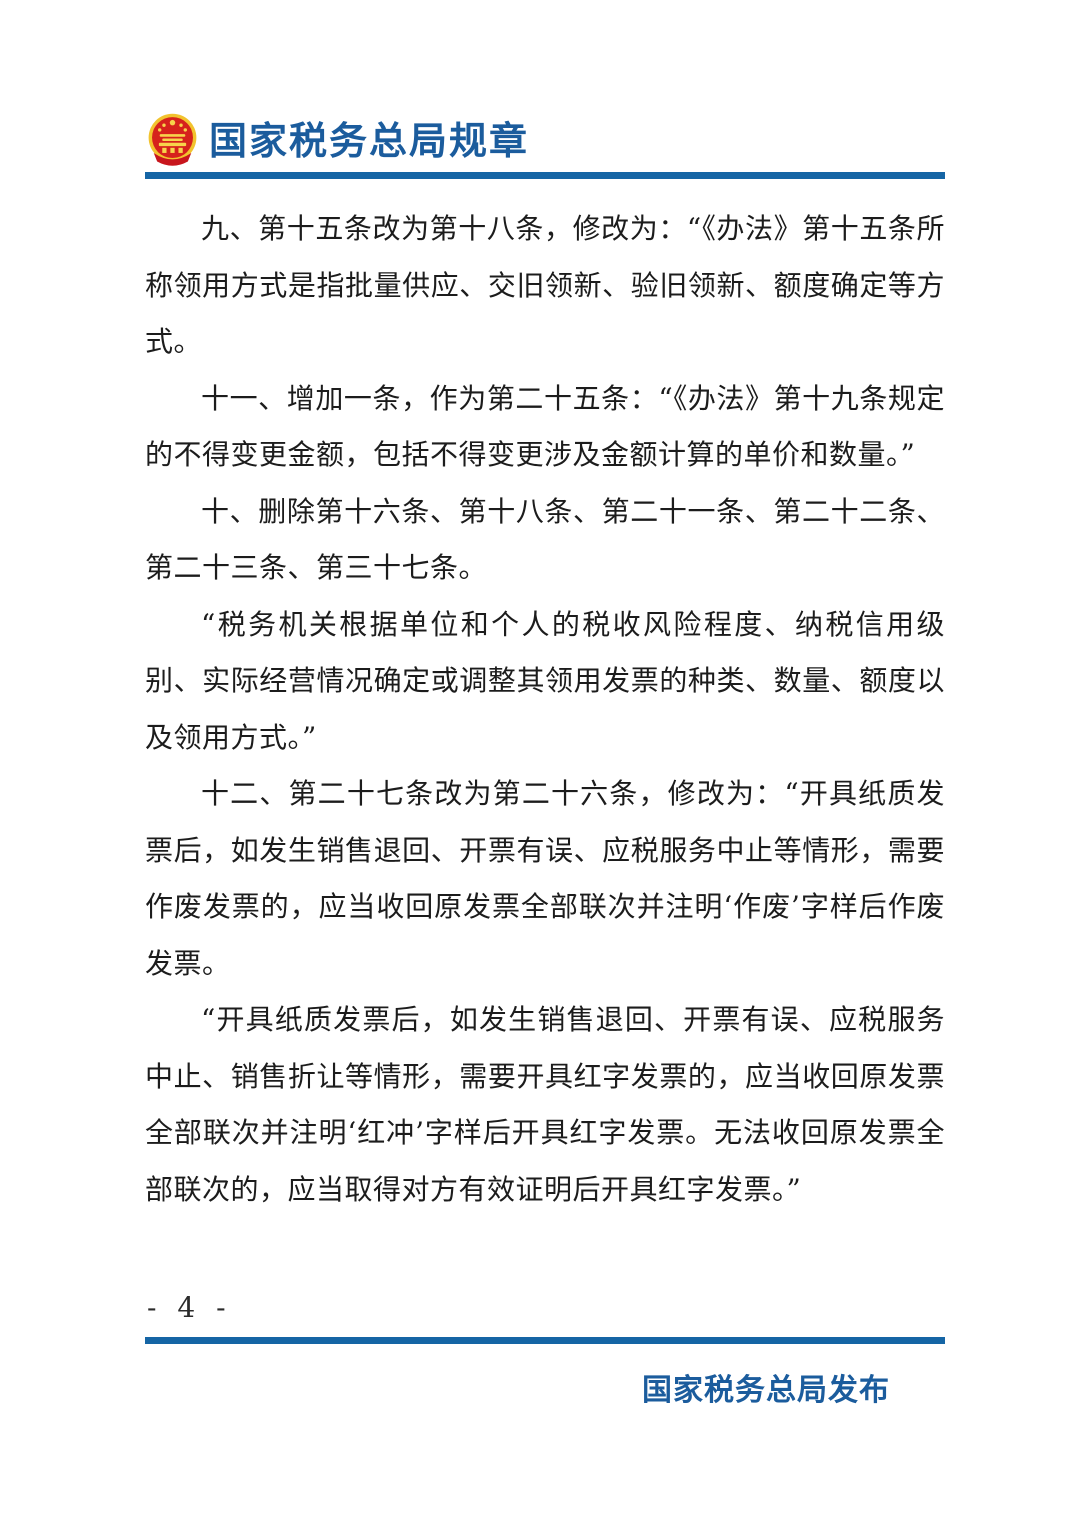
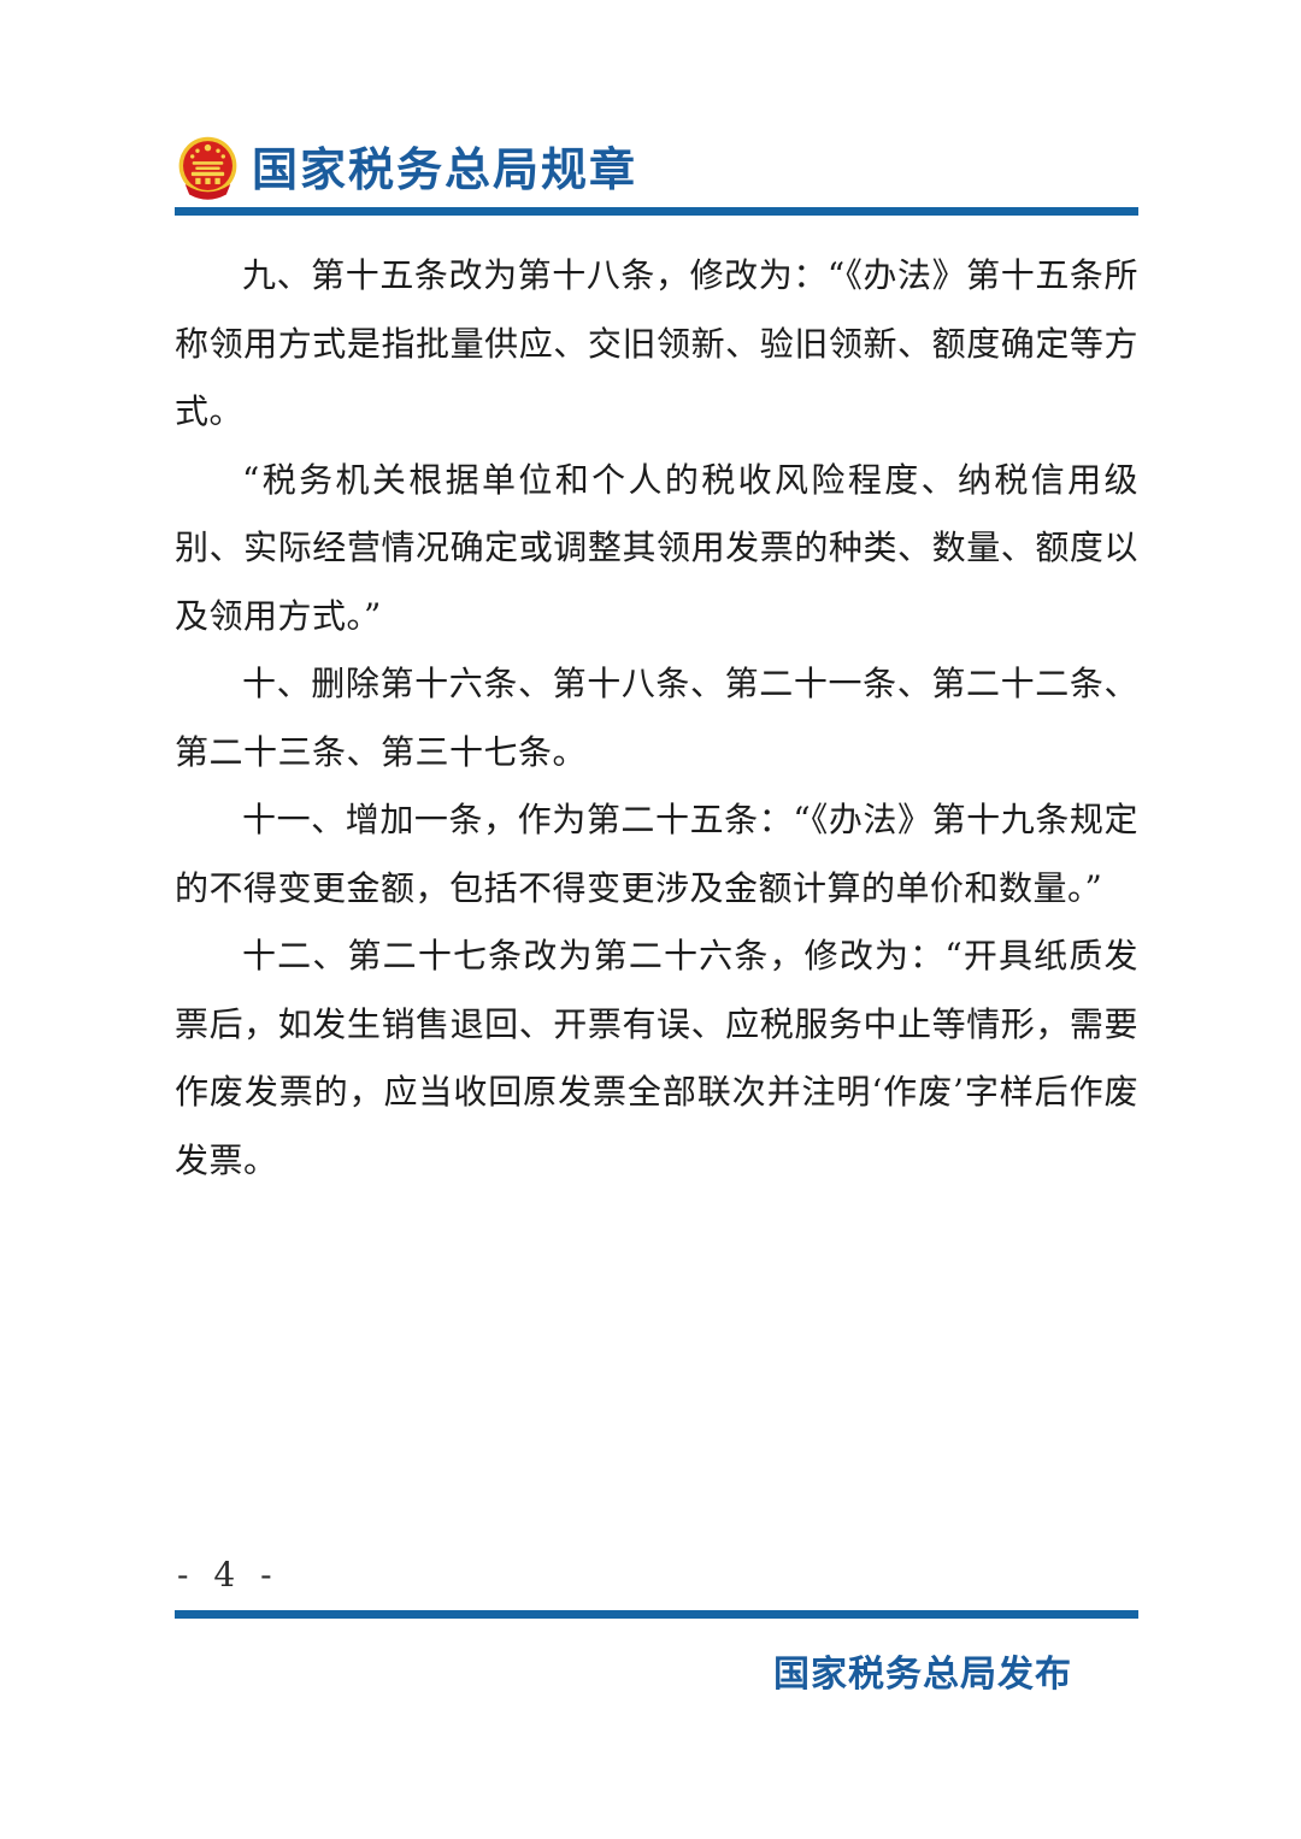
  国家税务总局规章
  九、第十五条改为第十八条，修改为：“《办法》第十五条所称领用方式是指批量供应、交旧领新、验旧领新、额度确定等方式。
- 十一、增加一条，作为第二十五条：“《办法》第十九条规定的不得变更金额，包括不得变更涉及金额计算的单价和数量。”
+ “税务机关根据单位和个人的税收风险程度、纳税信用级别、实际经营情况确定或调整其领用发票的种类、数量、额度以及领用方式。”
  十、删除第十六条、第十八条、第二十一条、第二十二条、第二十三条、第三十七条。
- “税务机关根据单位和个人的税收风险程度、纳税信用级别、实际经营情况确定或调整其领用发票的种类、数量、额度以及领用方式。”
+ 十一、增加一条，作为第二十五条：“《办法》第十九条规定的不得变更金额，包括不得变更涉及金额计算的单价和数量。”
  十二、第二十七条改为第二十六条，修改为：“开具纸质发票后，如发生销售退回、开票有误、应税服务中止等情形，需要作废发票的，应当收回原发票全部联次并注明‘作废’字样后作废发票。
- “开具纸质发票后，如发生销售退回、开票有误、应税服务中止、销售折让等情形，需要开具红字发票的，应当收回原发票全部联次并注明‘红冲’字样后开具红字发票。无法收回原发票全部联次的，应当取得对方有效证明后开具红字发票。”
  - 4 -
  国家税务总局发布
